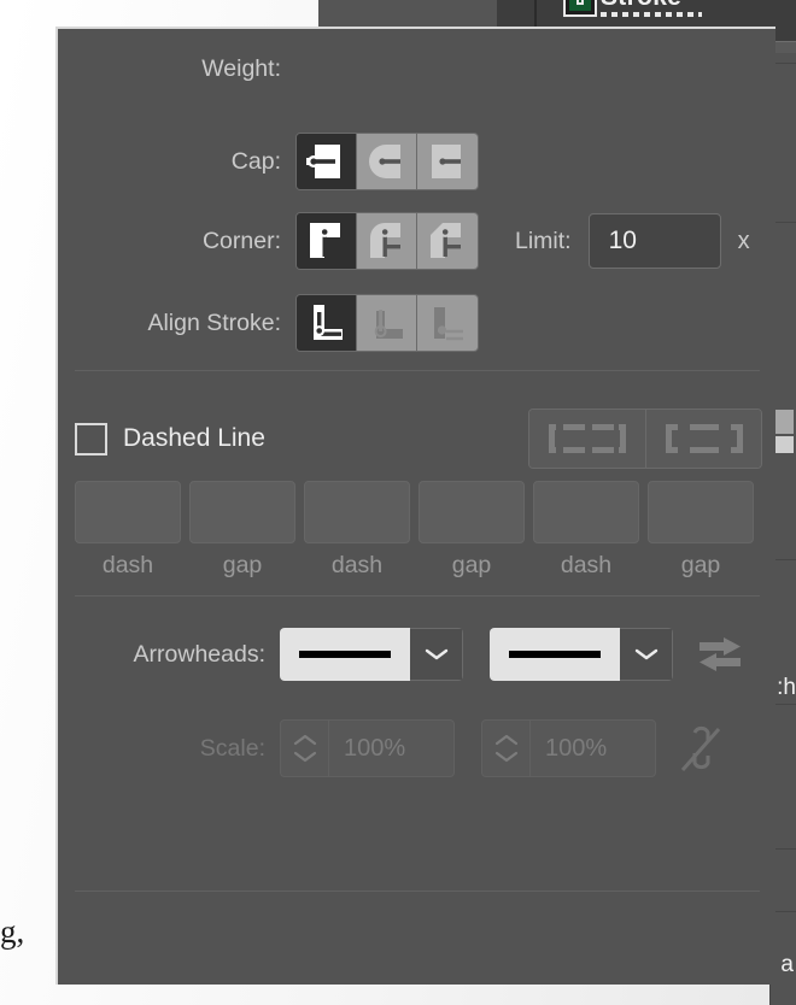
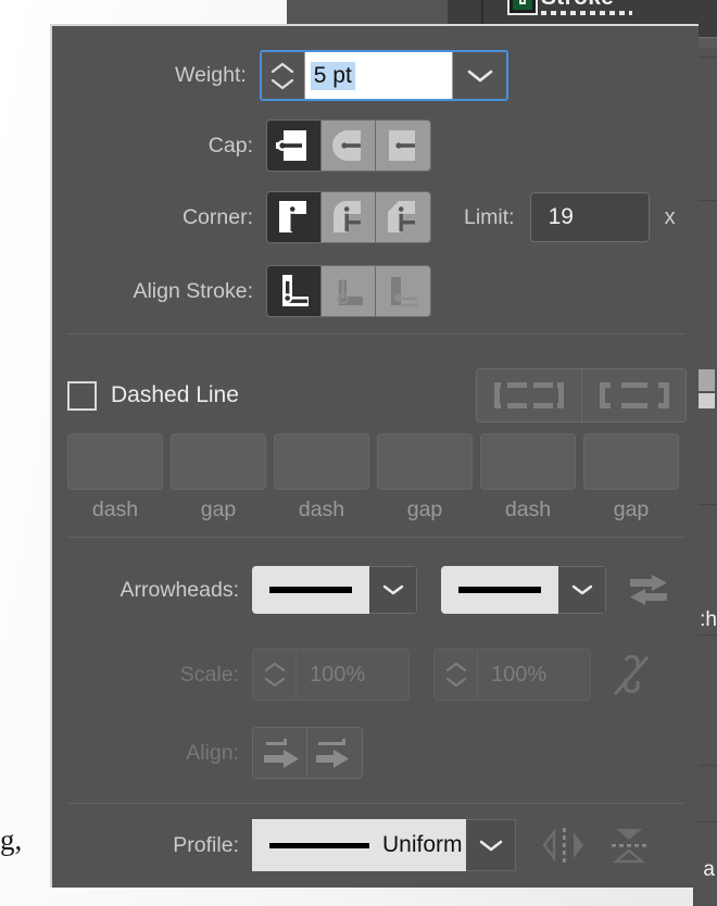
  :h
  a
  g,
  Weight:
+ 5 pt
  Cap:
  Corner:
  Limit:
- 10
+ 19
  x
  Align Stroke:
  Dashed Line
  dash
  gap
  dash
  gap
  dash
  gap
  Arrowheads:
  Scale:
  100%
  100%
+ Align:
+ Profile:
+ Uniform
